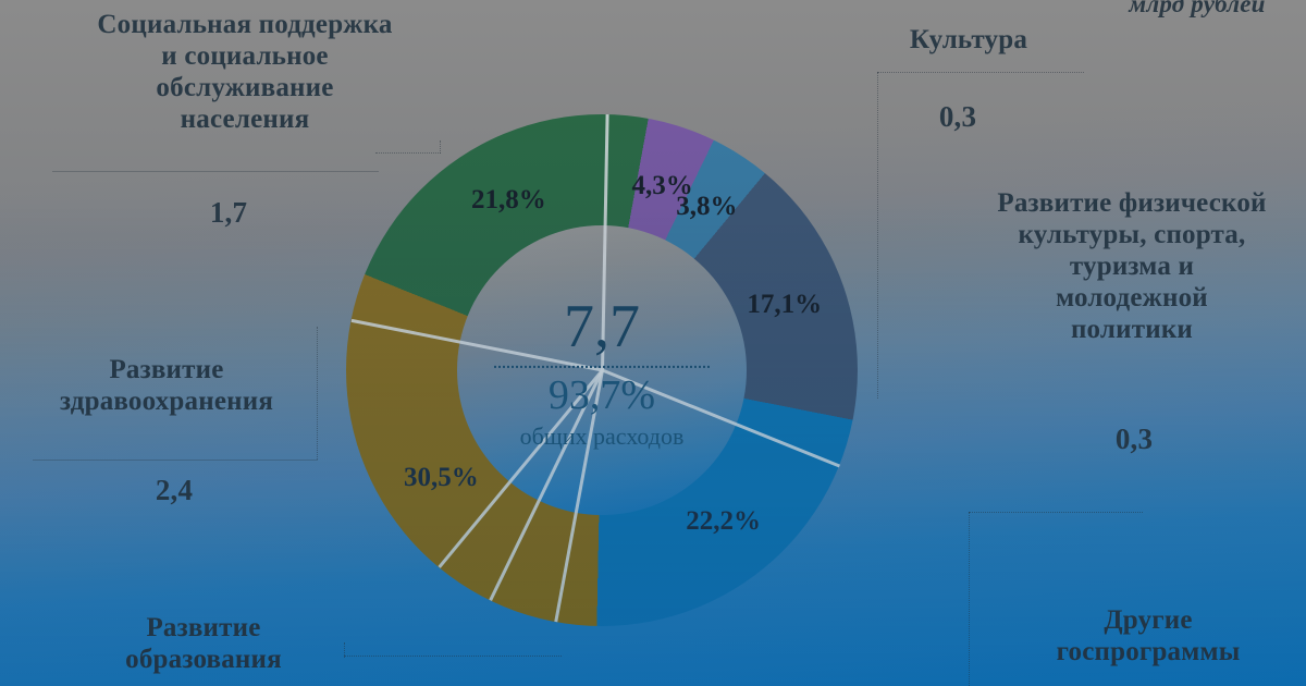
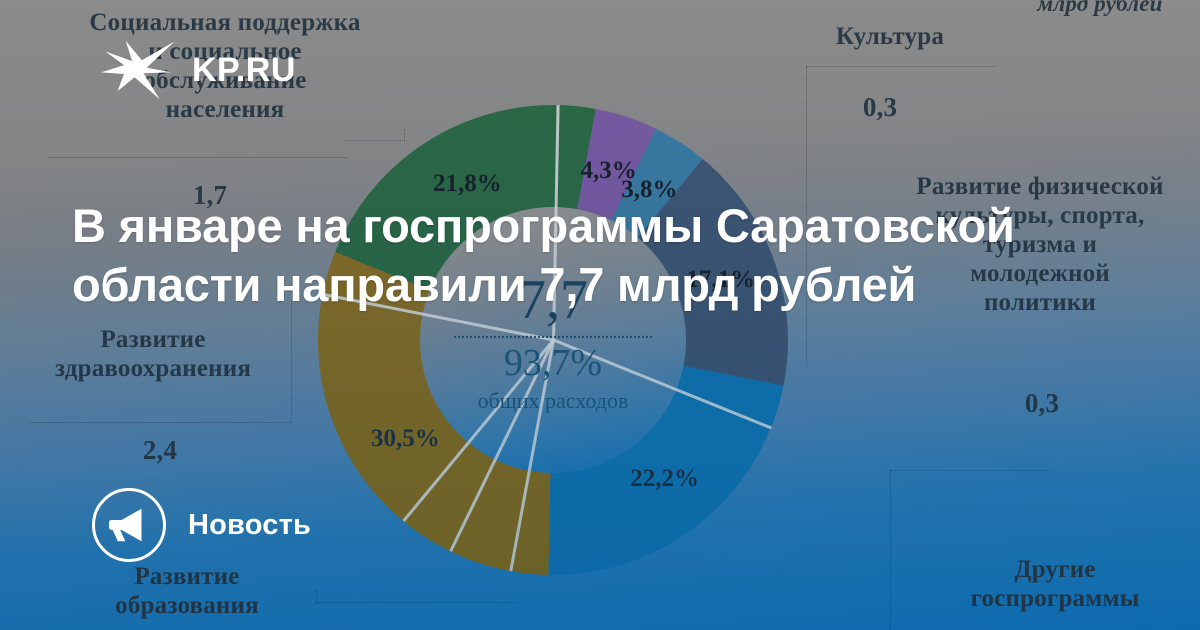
+ KP.RU
+ В январе на госпрограммы Саратовской области направили 7,7 млрд рублей
+ Новость
